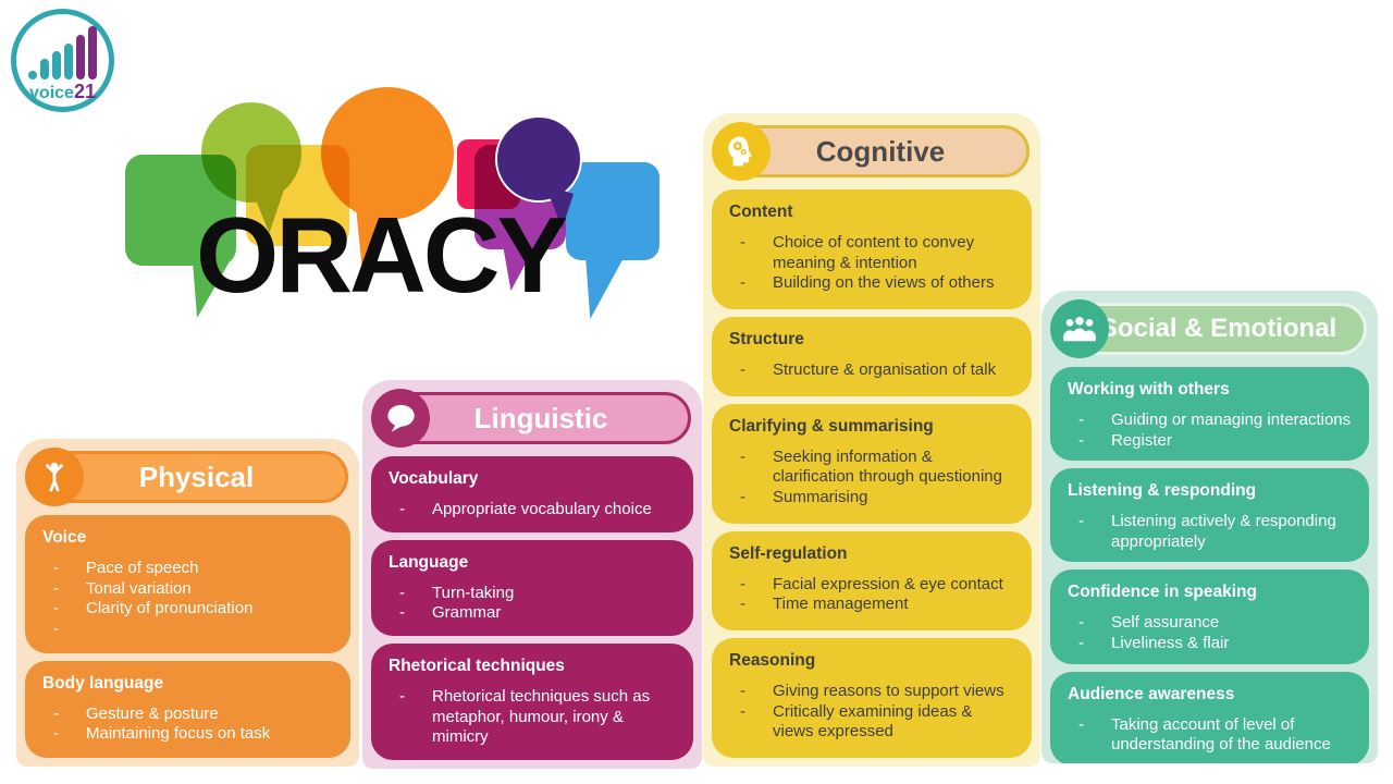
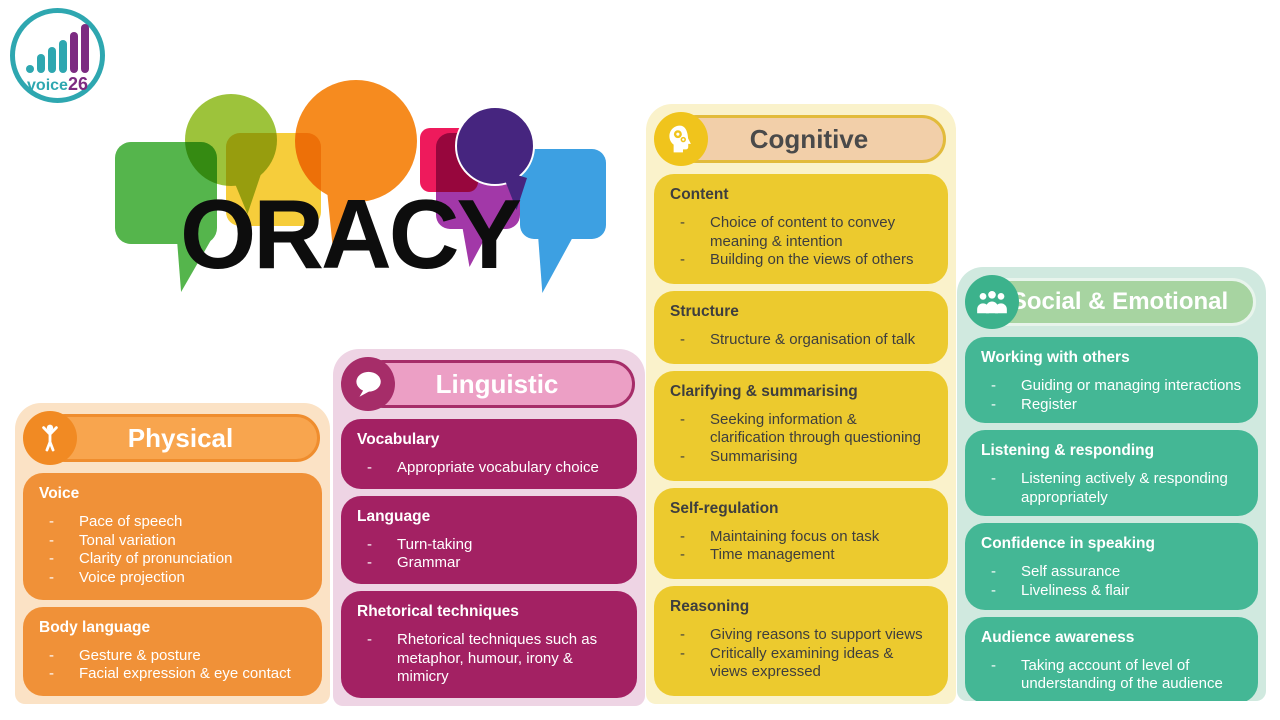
- voice21
+ voice26
  ORACY
  Physical
  Voice
  -
  Pace of speech
  -
  Tonal variation
  -
  Clarity of pronunciation
  -
+ Voice projection
  Body language
  -
  Gesture & posture
  -
- Maintaining focus on task
+ Facial expression & eye contact
  Linguistic
  Vocabulary
  -
  Appropriate vocabulary choice
  Language
  -
  Turn-taking
  -
  Grammar
  Rhetorical techniques
  -
  Rhetorical techniques such as metaphor, humour, irony & mimicry
  Cognitive
  Content
  -
  Choice of content to convey meaning & intention
  -
  Building on the views of others
  Structure
  -
  Structure & organisation of talk
  Clarifying & summarising
  -
  Seeking information & clarification through questioning
  -
  Summarising
  Self-regulation
  -
- Facial expression & eye contact
+ Maintaining focus on task
  -
  Time management
  Reasoning
  -
  Giving reasons to support views
  -
  Critically examining ideas & views expressed
  ocial & Emotional
  Working with others
  -
  Guiding or managing interactions
  -
  Register
  Listening & responding
  -
  Listening actively & responding appropriately
  Confidence in speaking
  -
  Self assurance
  -
  Liveliness & flair
  Audience awareness
  -
  Taking account of level of understanding of the audience
